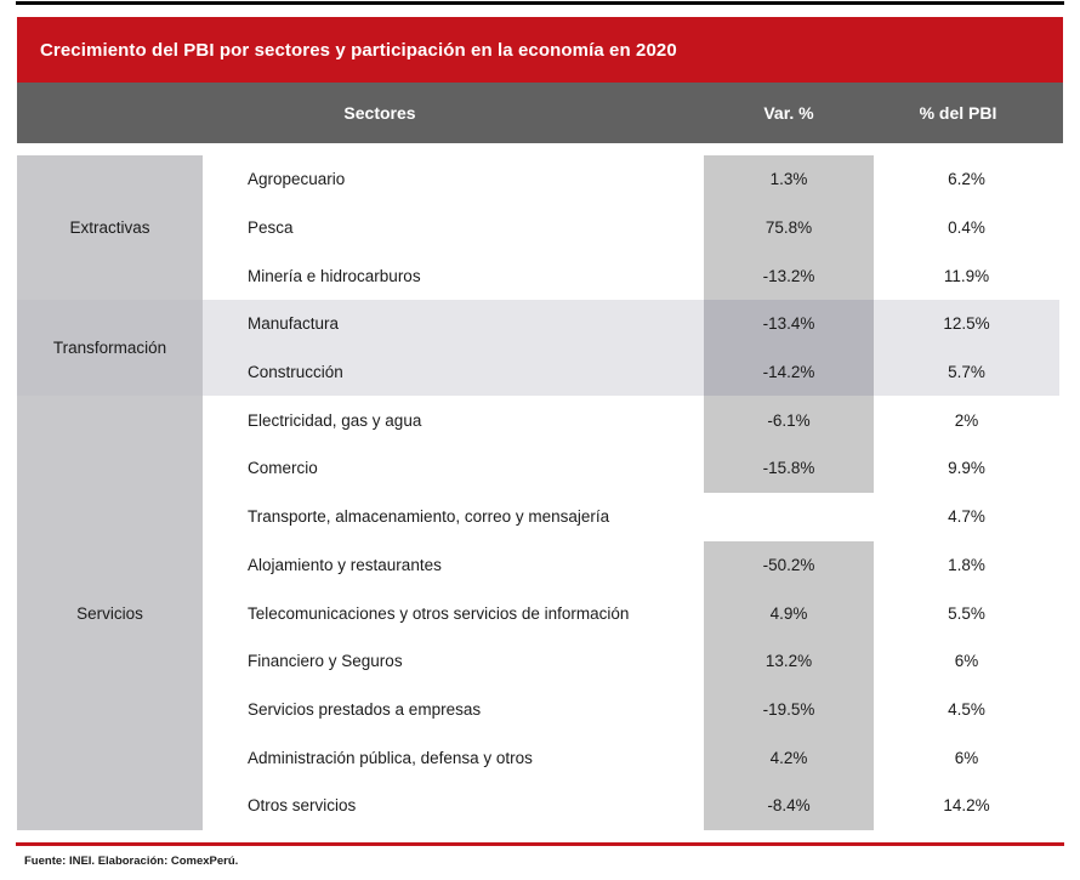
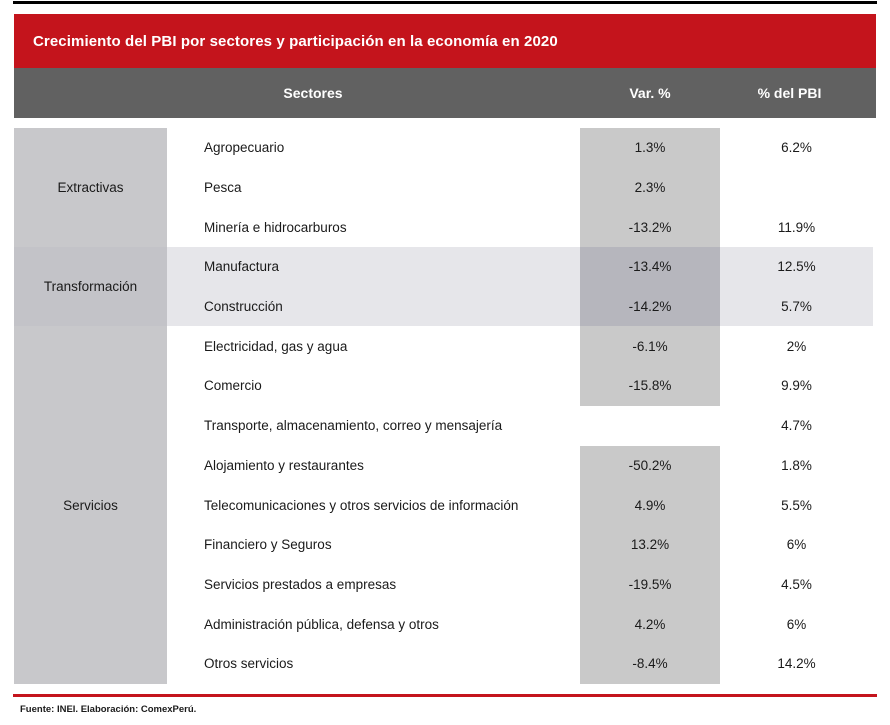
  Crecimiento del PBI por sectores y participación en la economía en 2020
  Sectores
  Var. %
  % del PBI
  Extractivas
  Transformación
  Servicios
  Agropecuario
  1.3%
  6.2%
  Pesca
- 75.8%
+ 2.3%
- 0.4%
  Minería e hidrocarburos
  -13.2%
  11.9%
  Manufactura
  -13.4%
  12.5%
  Construcción
  -14.2%
  5.7%
  Electricidad, gas y agua
  -6.1%
  2%
  Comercio
  -15.8%
  9.9%
  Transporte, almacenamiento, correo y mensajería
  4.7%
  Alojamiento y restaurantes
  -50.2%
  1.8%
  Telecomunicaciones y otros servicios de información
  4.9%
  5.5%
  Financiero y Seguros
  13.2%
  6%
  Servicios prestados a empresas
  -19.5%
  4.5%
  Administración pública, defensa y otros
  4.2%
  6%
  Otros servicios
  -8.4%
  14.2%
  Fuente: INEI. Elaboración: ComexPerú.
